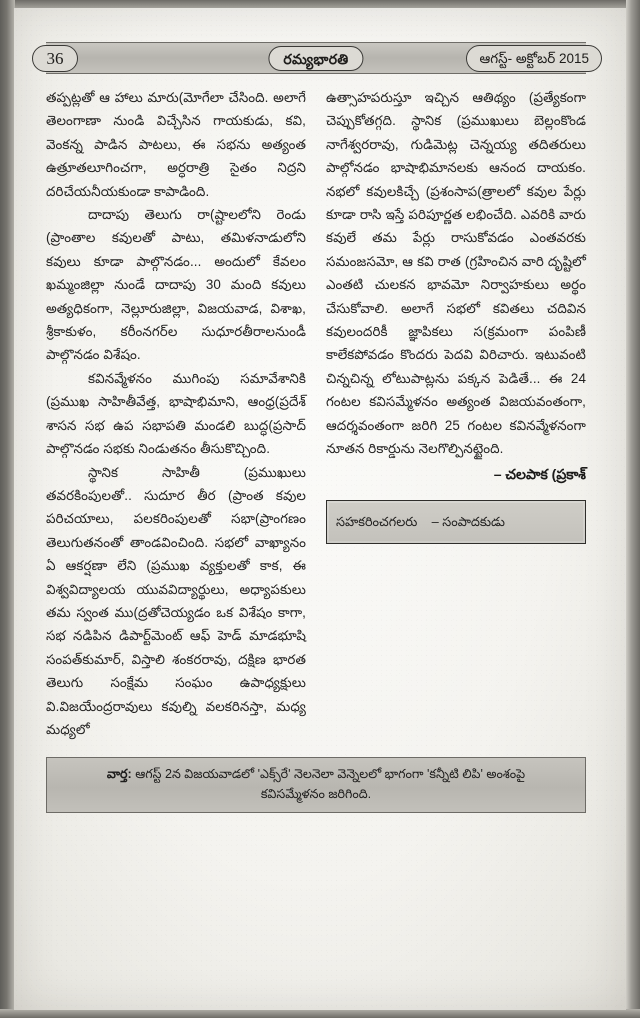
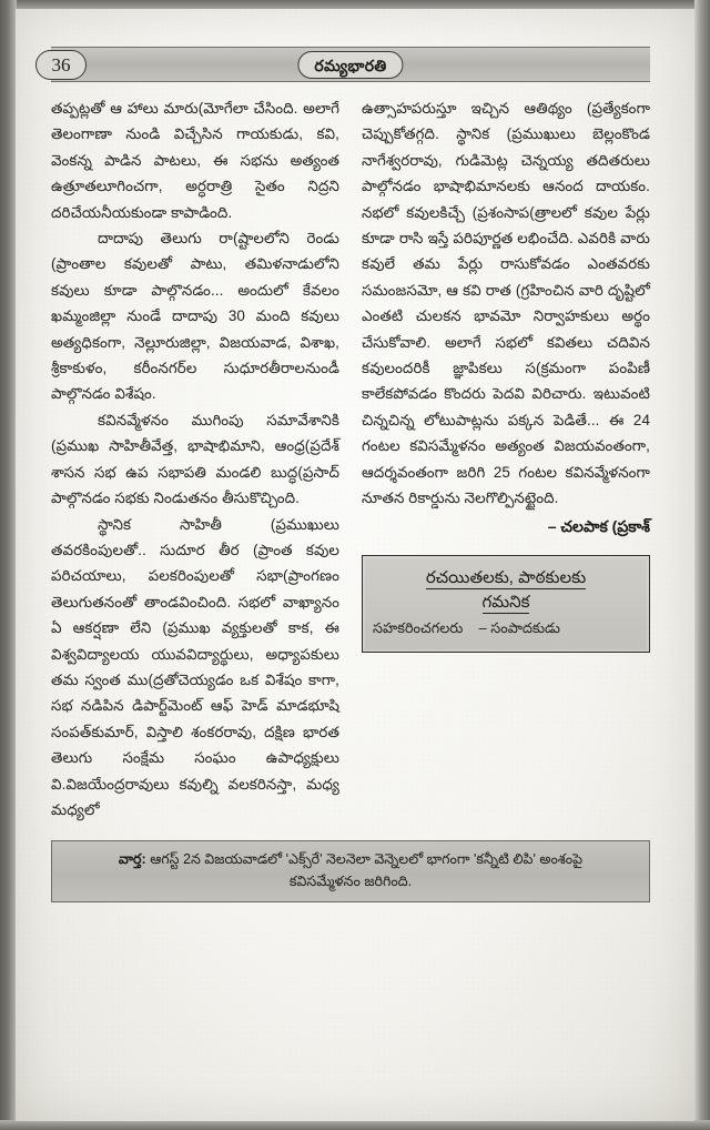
  36
  రమ్యభారతి
- ఆగస్ట్- అక్టోబర్ 2015
  తప్పట్లతో ఆ హాలు మారు(మోగేలా చేసింది. అలాగే తెలంగాణా నుండి విచ్చేసిన గాయకుడు, కవి, వెంకన్న పాడిన పాటలు, ఈ సభను అత్యంత ఉత్రూతలూగించగా, అర్ధరాత్రి సైతం నిద్రని దరిచేయనీయకుండా కాపాడింది.
  దాదాపు తెలుగు రా(ష్టాలలోని రెండు (ప్రాంతాల కవులతో పాటు, తమిళనాడులోని కవులు కూడా పాల్గొనడం... అందులో కేవలం ఖమ్మంజిల్లా నుండే దాదాపు 30 మంది కవులు అత్యధికంగా, నెల్లూరుజిల్లా, విజయవాడ, విశాఖ, శ్రీకాకుళం, కరీంనగర్‌ల సుధూరతీరాలనుండీ పాల్గొనడం విశేషం.
  కవినవ్మేళనం ముగింపు సమావేశానికి (ప్రముఖ సాహితీవేత్త, భాషాభిమాని, ఆంధ్ర(ప్రదేశ్ శాసన సభ ఉప సభాపతి మండలి బుద్ధ(ప్రసాద్ పాల్గొనడం సభకు నిండుతనం తీసుకొచ్చింది.
  స్థానిక సాహితీ (ప్రముఖులు తవరకింపులతో.. సుదూర తీర (ప్రాంత కవుల పరిచయాలు, పలకరింపులతో సభా(ప్రాంగణం తెలుగుతనంతో తాండవించింది. సభలో వాఖ్యానం ఏ ఆకర్షణా లేని (ప్రముఖ వ్యక్తులతో కాక, ఈ విశ్వవిద్యాలయ యువవిద్యార్థులు, అధ్యాపకులు తమ స్వంత ము(ద్రతోచెయ్యడం ఒక విశేషం కాగా, సభ నడిపిన డిపార్ట్‌మెంట్ ఆఫ్ హెడ్ మాడభూషి సంపత్‌కుమార్, విస్తాలి శంకరరావు, దక్షిణ భారత తెలుగు సంక్షేమ సంఘం ఉపాధ్యక్షులు వి.విజయేంద్రరావులు కవుల్ని వలకరినస్తా, మధ్య మధ్యలో
  ఉత్సాహపరుస్తూ ఇచ్చిన ఆతిథ్యం (ప్రత్యేకంగా చెప్పుకోతగ్గది. స్థానిక (ప్రముఖులు బెల్లంకొండ నాగేశ్వరరావు, గుడిమెట్ల చెన్నయ్య తదితరులు పాల్గోనడం భాషాభిమానలకు ఆనంద దాయకం. నభలో కవులకిచ్చే (ప్రశంసాప(త్రాలలో కవుల పేర్లు కూడా రాసి ఇస్తే పరిపూర్ణత లభించేది. ఎవరికి వారు కవులే తమ పేర్లు రాసుకోవడం ఎంతవరకు సమంజసమో, ఆ కవి రాత (గ్రహించిన వారి దృష్టిలో ఎంతటి చులకన భావమో నిర్వాహకులు అర్థం చేసుకోవాలి. అలాగే సభలో కవితలు చదివిన కవులందరికీ జ్ఞాపికలు స(క్రమంగా పంపిణీ కాలేకపోవడం కొందరు పెదవి విరిచారు. ఇటువంటి చిన్నచిన్న లోటుపాట్లను పక్కన పెడితే... ఈ 24 గంటల కవిసమ్మేళనం అత్యంత విజయవంతంగా, ఆదర్శవంతంగా జరిగి 25 గంటల కవినవ్మేళనంగా నూతన రికార్డును నెలగొల్పినట్టైంది.
  – చలపాక (ప్రకాశ్
+ రచయితలకు, పాఠకులకు
+ గమనిక
  సహకరించగలరు – సంపాదకుడు
  వార్త: ఆగస్ట్ 2న విజయవాడలో 'ఎక్స్‌రే' నెలనెలా వెన్నెలలో భాగంగా 'కన్నీటి లిపి' అంశంపై
  కవిసమ్మేళనం జరిగింది.
